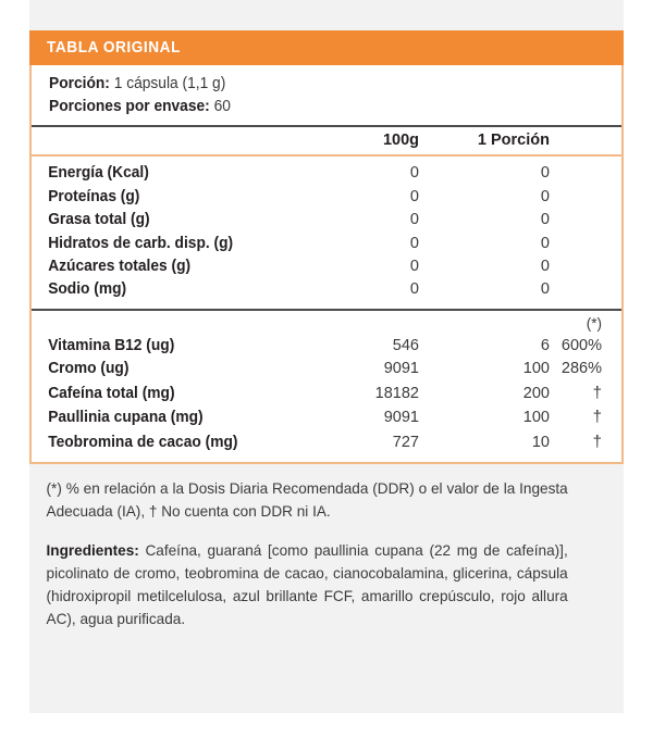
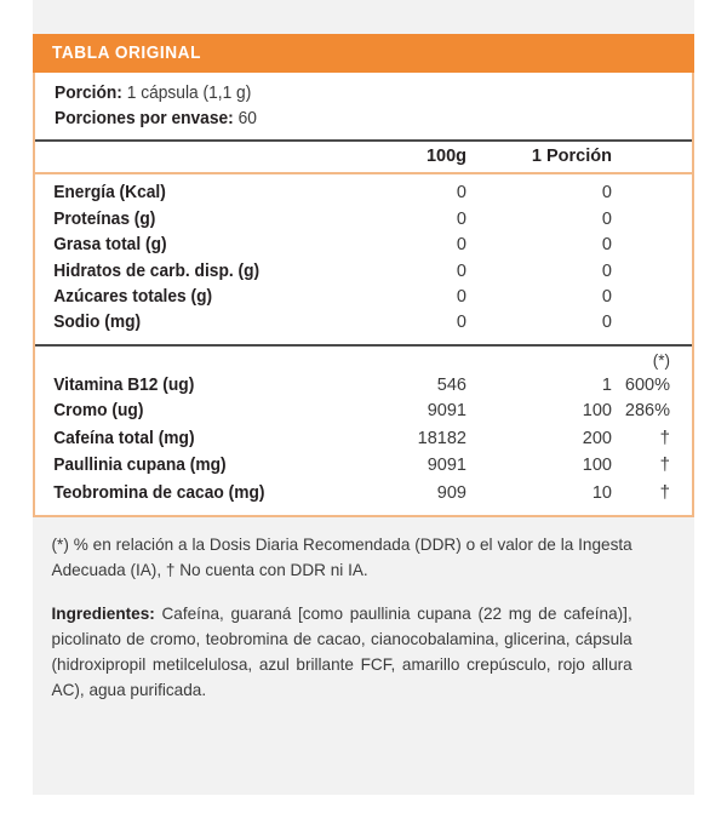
  TABLA ORIGINAL
  Porción: 1 cápsula (1,1 g)
  Porciones por envase: 60
  100g
  1 Porción
  Energía (Kcal)
  0
  0
  Proteínas (g)
  0
  0
  Grasa total (g)
  0
  0
  Hidratos de carb. disp. (g)
  0
  0
  Azúcares totales (g)
  0
  0
  Sodio (mg)
  0
  0
  (*)
  Vitamina B12 (ug)
  546
- 6
+ 1
  600%
  Cromo (ug)
  9091
  100
  286%
  Cafeína total (mg)
  18182
  200
  †
  Paullinia cupana (mg)
  9091
  100
  †
  Teobromina de cacao (mg)
- 727
+ 909
  10
  †
  (*) % en relación a la Dosis Diaria Recomendada (DDR) o el valor de la Ingesta Adecuada (IA), † No cuenta con DDR ni IA.
  Ingredientes: Cafeína, guaraná [como paullinia cupana (22 mg de cafeína)], picolinato de cromo, teobromina de cacao, cianocobalamina, glicerina, cápsula (hidroxipropil metilcelulosa, azul brillante FCF, amarillo crepúsculo, rojo allura AC), agua purificada.
